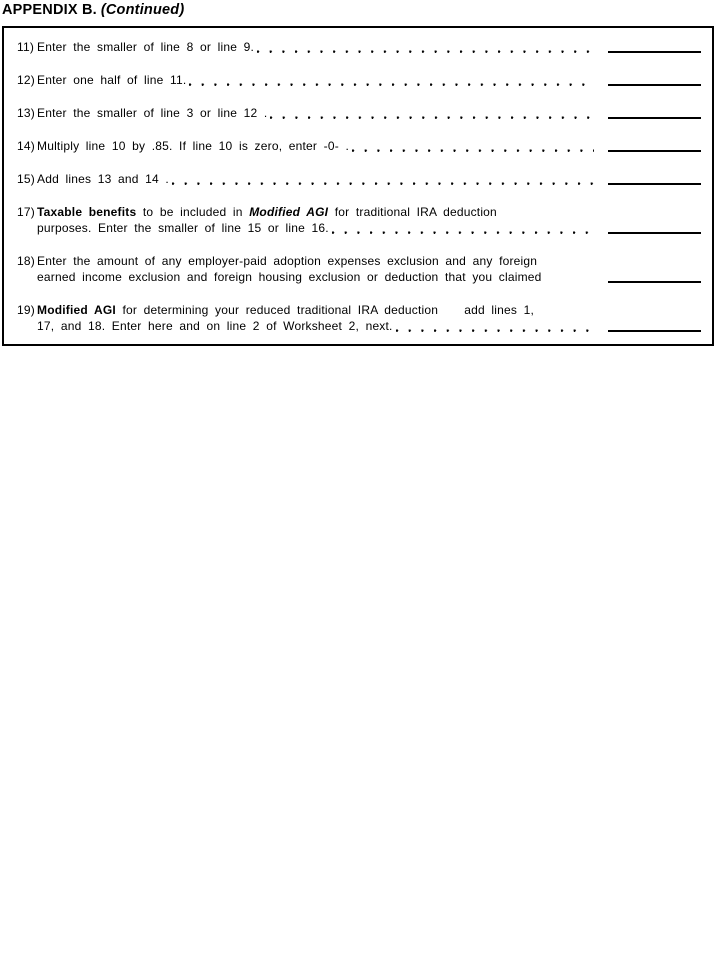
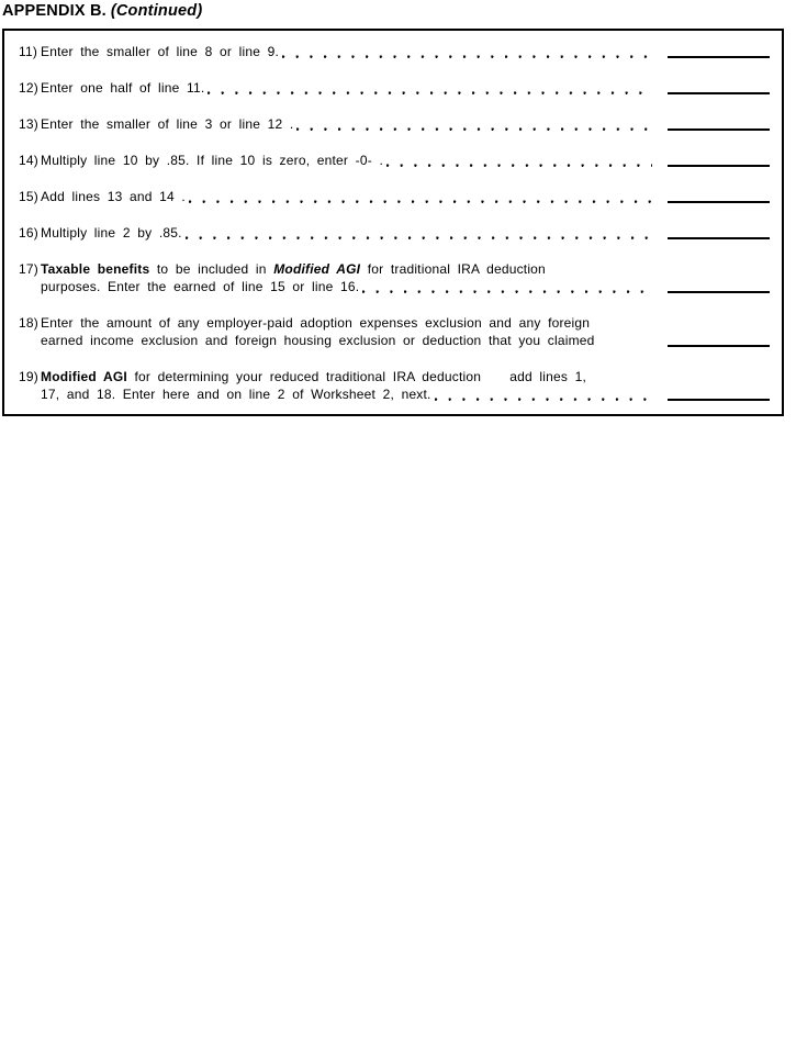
  APPENDIX B. (Continued)
  11)
  Enter the smaller of line 8 or line 9.
  12)
  Enter one half of line 11.
  13)
  Enter the smaller of line 3 or line 12 .
  14)
  Multiply line 10 by .85. If line 10 is zero, enter -0- .
  15)
  Add lines 13 and 14 .
+ 16)
+ Multiply line 2 by .85.
  17)
  Taxable benefits
  to be included in
  Modified AGI
  for traditional IRA deduction
- purposes. Enter the smaller of line 15 or line 16.
+ purposes. Enter the earned of line 15 or line 16.
  18)
  Enter the amount of any employer-paid adoption expenses exclusion and any foreign
  earned income exclusion and foreign housing exclusion or deduction that you claimed
  19)
  Modified AGI
  for determining your reduced traditional IRA deduction add lines 1,
  17, and 18. Enter here and on line 2 of Worksheet 2, next.
